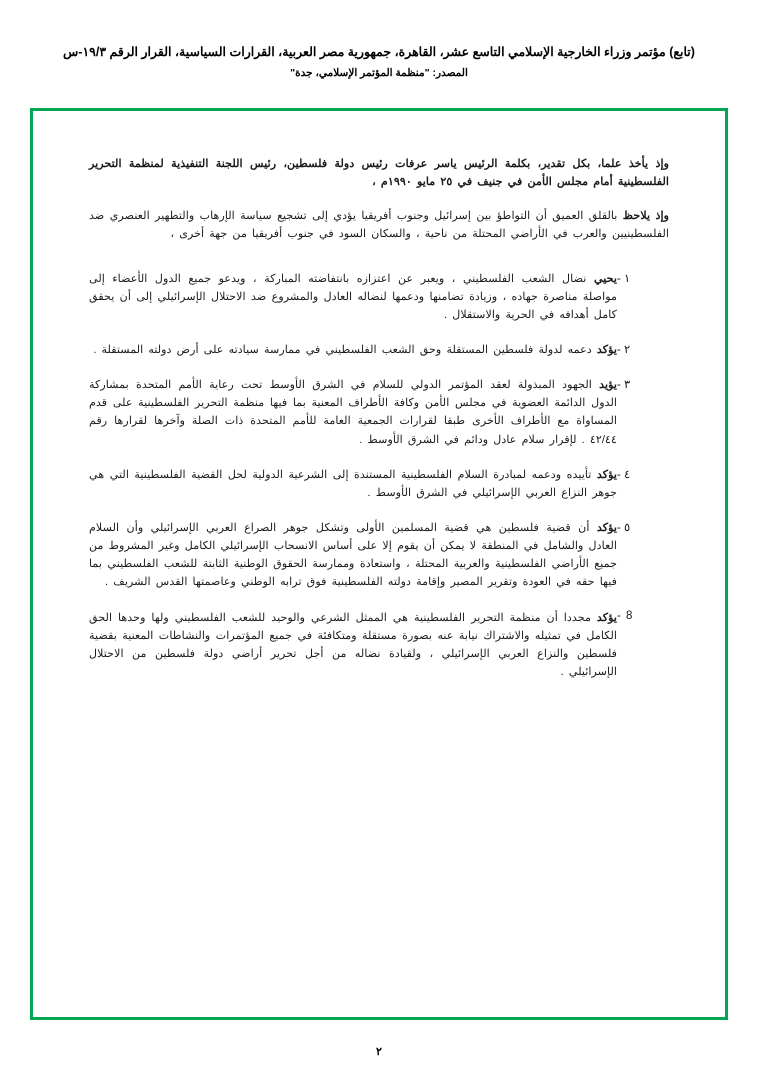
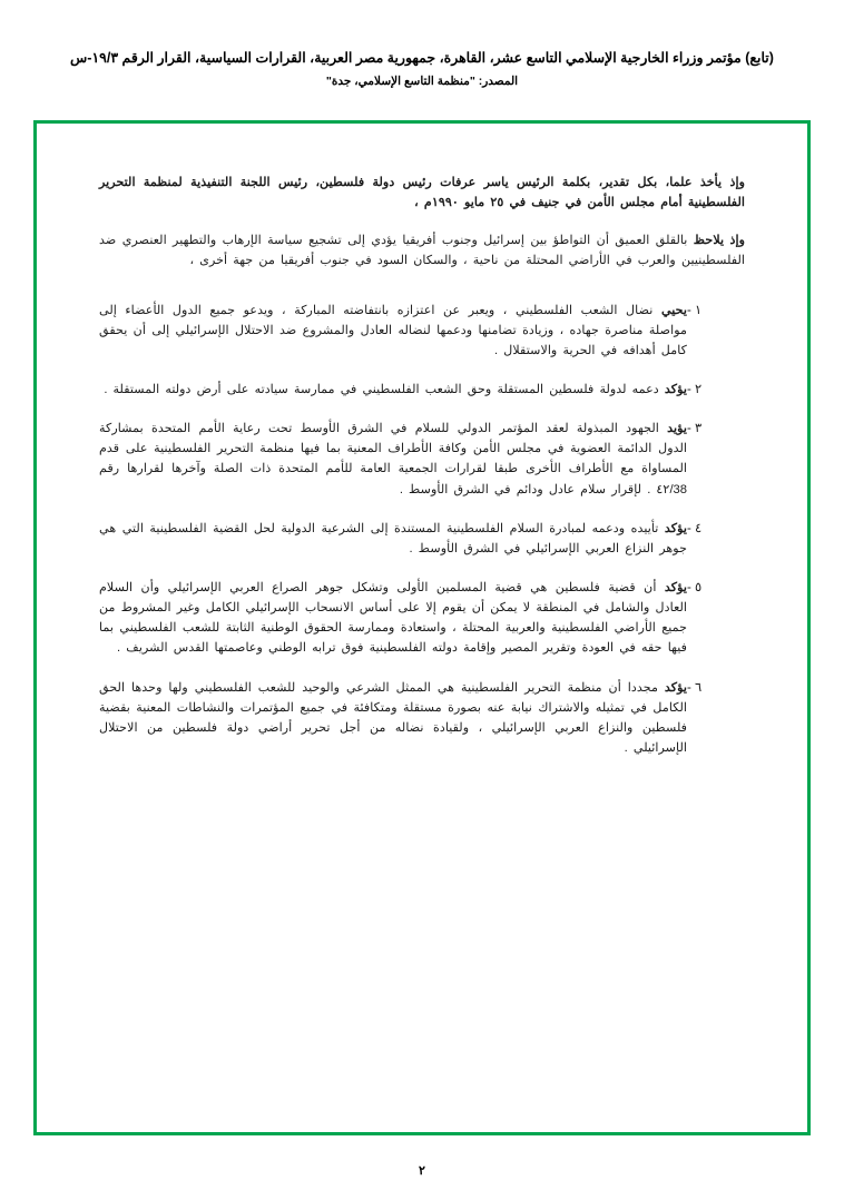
  (تابع) مؤتمر وزراء الخارجية الإسلامي التاسع عشر، القاهرة، جمهورية مصر العربية، القرارات السياسية، القرار الرقم ١٩/٣-س
- المصدر: "منظمة المؤتمر الإسلامي، جدة"
+ المصدر: "منظمة التاسع الإسلامي، جدة"
  وإذ يأخذ علما، بكل تقدير، بكلمة الرئيس ياسر عرفات رئيس دولة فلسطين، رئيس اللجنة التنفيذية لمنظمة التحرير الفلسطينية أمام مجلس الأمن في جنيف في ٢٥ مايو ١٩٩٠م ،
  وإذ يلاحظ بالقلق العميق أن التواطؤ بين إسرائيل وجنوب أفريقيا يؤدي إلى تشجيع سياسة الإرهاب والتطهير العنصري ضد الفلسطينيين والعرب في الأراضي المحتلة من ناحية ، والسكان السود في جنوب أفريقيا من جهة أخرى ،
  ١ -
  يحيي نضال الشعب الفلسطيني ، ويعبر عن اعتزازه بانتفاضته المباركة ، ويدعو جميع الدول الأعضاء إلى مواصلة مناصرة جهاده ، وزيادة تضامنها ودعمها لنضاله العادل والمشروع ضد الاحتلال الإسرائيلي إلى أن يحقق كامل أهدافه في الحرية والاستقلال .
  ٢ -
  يؤكد دعمه لدولة فلسطين المستقلة وحق الشعب الفلسطيني في ممارسة سيادته على أرض دولته المستقلة .
  ٣ -
- يؤيد الجهود المبذولة لعقد المؤتمر الدولي للسلام في الشرق الأوسط تحت رعاية الأمم المتحدة بمشاركة الدول الدائمة العضوية في مجلس الأمن وكافة الأطراف المعنية بما فيها منظمة التحرير الفلسطينية على قدم المساواة مع الأطراف الأخرى طبقا لقرارات الجمعية العامة للأمم المتحدة ذات الصلة وآخرها لقرارها رقم ٤٢/٤٤ . لإقرار سلام عادل ودائم في الشرق الأوسط .
+ يؤيد الجهود المبذولة لعقد المؤتمر الدولي للسلام في الشرق الأوسط تحت رعاية الأمم المتحدة بمشاركة الدول الدائمة العضوية في مجلس الأمن وكافة الأطراف المعنية بما فيها منظمة التحرير الفلسطينية على قدم المساواة مع الأطراف الأخرى طبقا لقرارات الجمعية العامة للأمم المتحدة ذات الصلة وآخرها لقرارها رقم ٤٢/38 . لإقرار سلام عادل ودائم في الشرق الأوسط .
  ٤ -
  يؤكد تأييده ودعمه لمبادرة السلام الفلسطينية المستندة إلى الشرعية الدولية لحل القضية الفلسطينية التي هي جوهر النزاع العربي الإسرائيلي في الشرق الأوسط .
  ٥ -
  يؤكد أن قضية فلسطين هي قضية المسلمين الأولى وتشكل جوهر الصراع العربي الإسرائيلي وأن السلام العادل والشامل في المنطقة لا يمكن أن يقوم إلا على أساس الانسحاب الإسرائيلي الكامل وغير المشروط من جميع الأراضي الفلسطينية والعربية المحتلة ، واستعادة وممارسة الحقوق الوطنية الثابتة للشعب الفلسطيني بما فيها حقه في العودة وتقرير المصير وإقامة دولته الفلسطينية فوق ترابه الوطني وعاصمتها القدس الشريف .
- 8 -
+ ٦ -
  يؤكد مجددا أن منظمة التحرير الفلسطينية هي الممثل الشرعي والوحيد للشعب الفلسطيني ولها وحدها الحق الكامل في تمثيله والاشتراك نيابة عنه بصورة مستقلة ومتكافئة في جميع المؤتمرات والنشاطات المعنية بقضية فلسطين والنزاع العربي الإسرائيلي ، ولقيادة نضاله من أجل تحرير أراضي دولة فلسطين من الاحتلال الإسرائيلي .
  ٢
